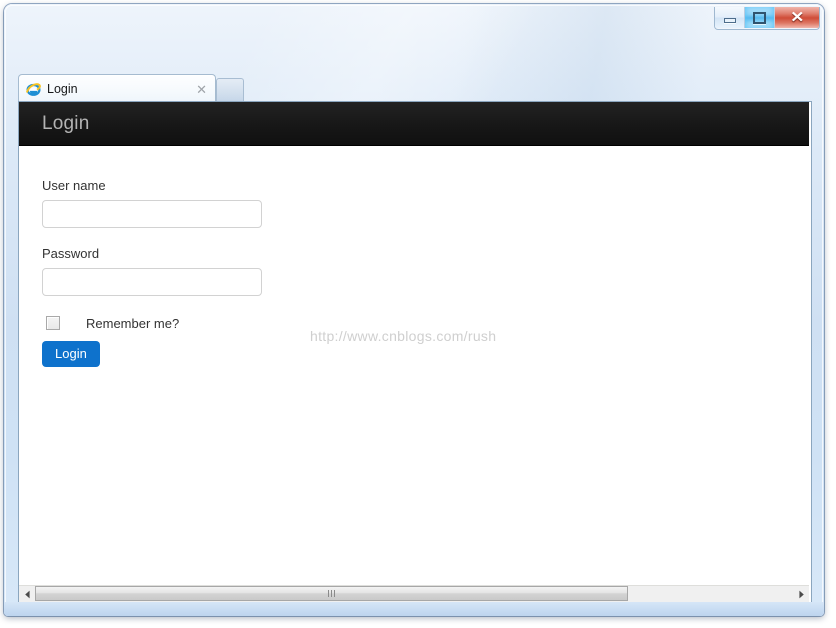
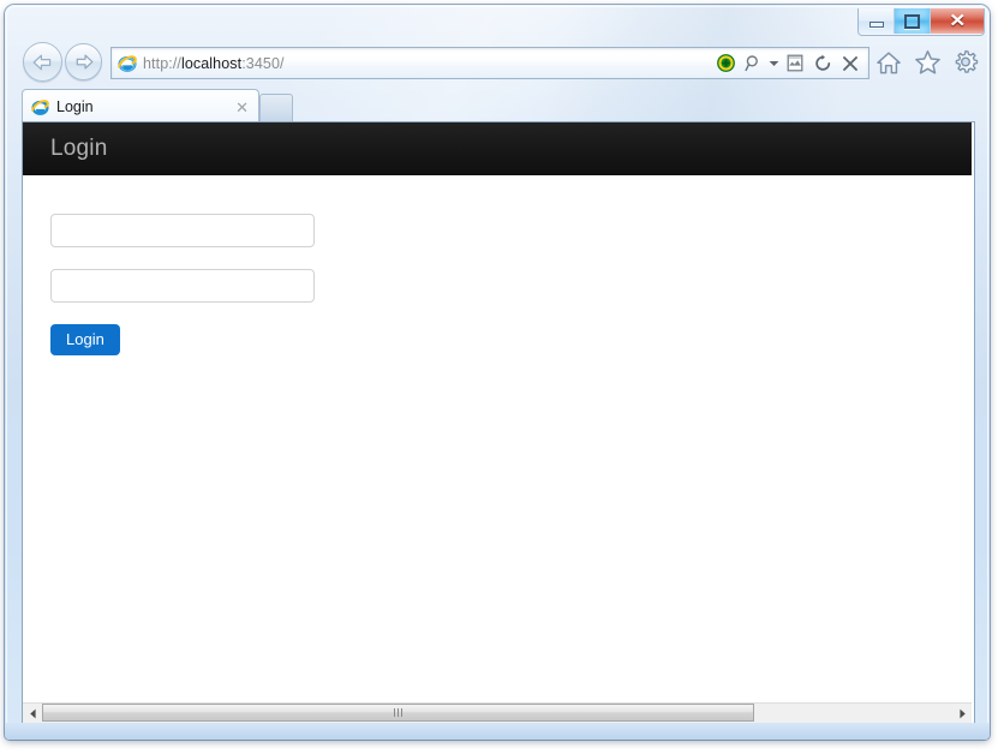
  ✕
+ http://localhost:3450/
  Login
  ✕
  Login
- User name
- Password
- Remember me?
  Login
- http://www.cnblogs.com/rush
